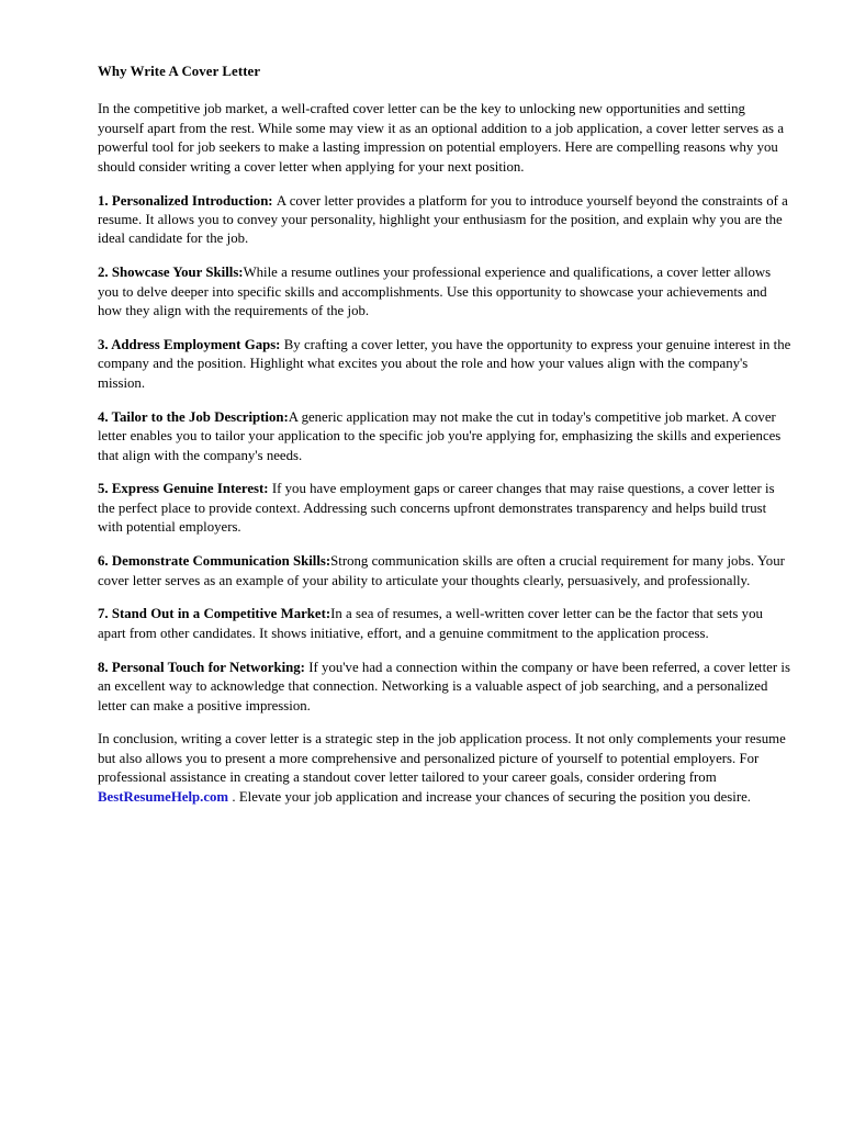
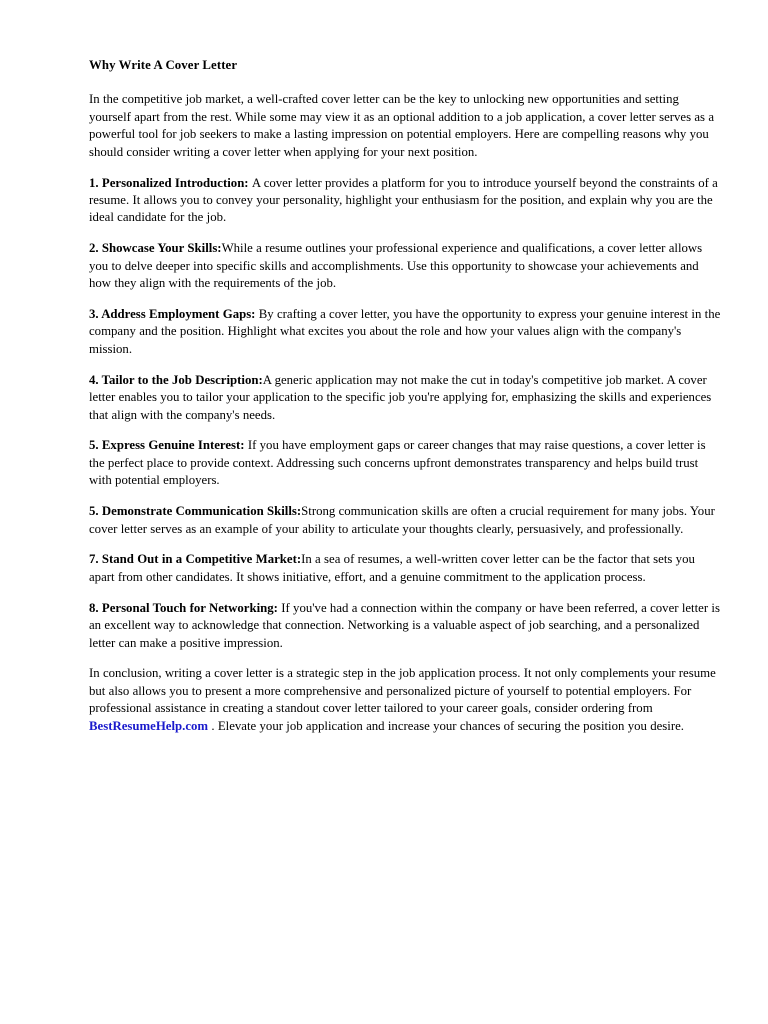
  Why Write A Cover Letter
  In the competitive job market, a well-crafted cover letter can be the key to unlocking new opportunities and setting yourself apart from the rest. While some may view it as an optional addition to a job application, a cover letter serves as a powerful tool for job seekers to make a lasting impression on potential employers. Here are compelling reasons why you should consider writing a cover letter when applying for your next position.
  1. Personalized Introduction: A cover letter provides a platform for you to introduce yourself beyond the constraints of a resume. It allows you to convey your personality, highlight your enthusiasm for the position, and explain why you are the ideal candidate for the job.
  2. Showcase Your Skills:While a resume outlines your professional experience and qualifications, a cover letter allows you to delve deeper into specific skills and accomplishments. Use this opportunity to showcase your achievements and how they align with the requirements of the job.
  3. Address Employment Gaps: By crafting a cover letter, you have the opportunity to express your genuine interest in the company and the position. Highlight what excites you about the role and how your values align with the company's mission.
  4. Tailor to the Job Description:A generic application may not make the cut in today's competitive job market. A cover letter enables you to tailor your application to the specific job you're applying for, emphasizing the skills and experiences that align with the company's needs.
  5. Express Genuine Interest: If you have employment gaps or career changes that may raise questions, a cover letter is the perfect place to provide context. Addressing such concerns upfront demonstrates transparency and helps build trust with potential employers.
- 6. Demonstrate Communication Skills:Strong communication skills are often a crucial requirement for many jobs. Your cover letter serves as an example of your ability to articulate your thoughts clearly, persuasively, and professionally.
+ 5. Demonstrate Communication Skills:Strong communication skills are often a crucial requirement for many jobs. Your cover letter serves as an example of your ability to articulate your thoughts clearly, persuasively, and professionally.
  7. Stand Out in a Competitive Market:In a sea of resumes, a well-written cover letter can be the factor that sets you apart from other candidates. It shows initiative, effort, and a genuine commitment to the application process.
  8. Personal Touch for Networking: If you've had a connection within the company or have been referred, a cover letter is an excellent way to acknowledge that connection. Networking is a valuable aspect of job searching, and a personalized letter can make a positive impression.
  In conclusion, writing a cover letter is a strategic step in the job application process. It not only complements your resume but also allows you to present a more comprehensive and personalized picture of yourself to potential employers. For professional assistance in creating a standout cover letter tailored to your career goals, consider ordering from BestResumeHelp.com . Elevate your job application and increase your chances of securing the position you desire.
